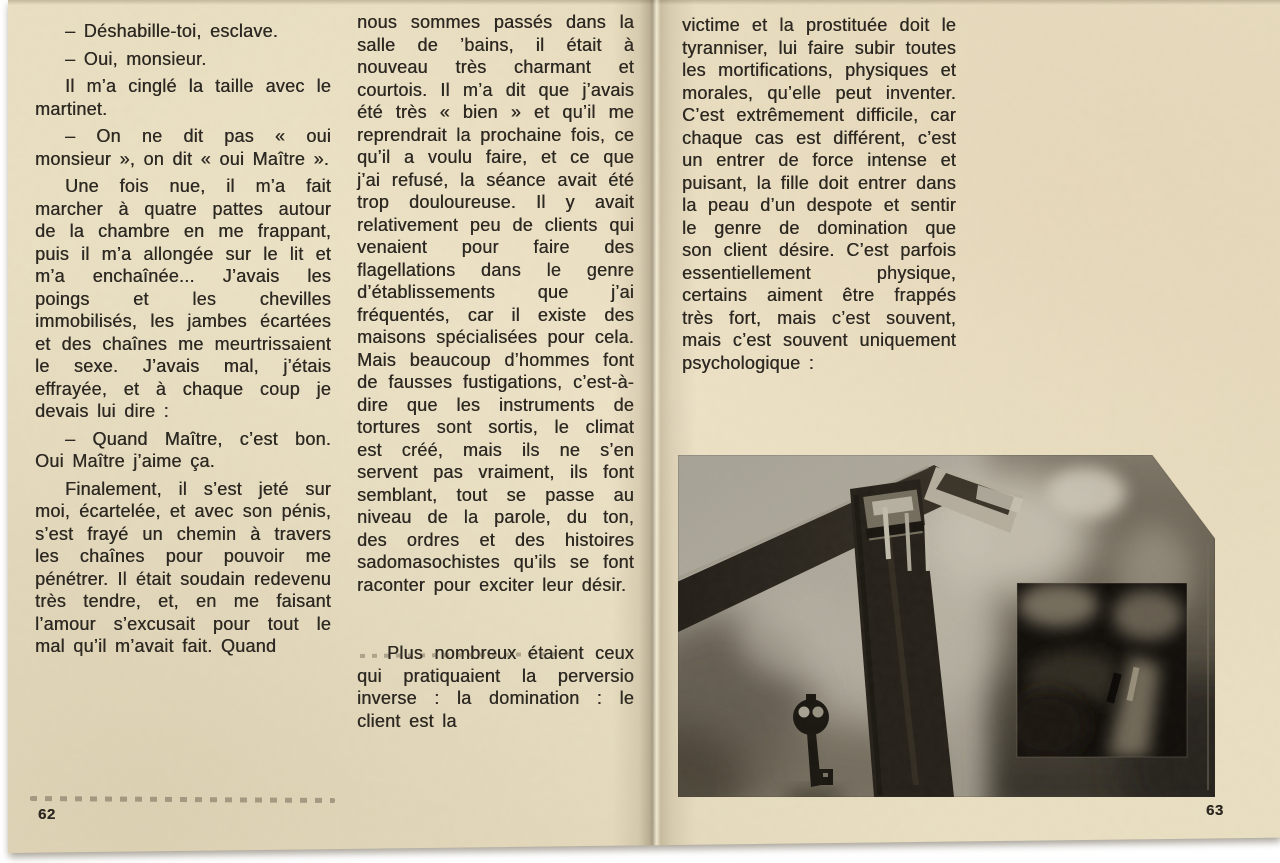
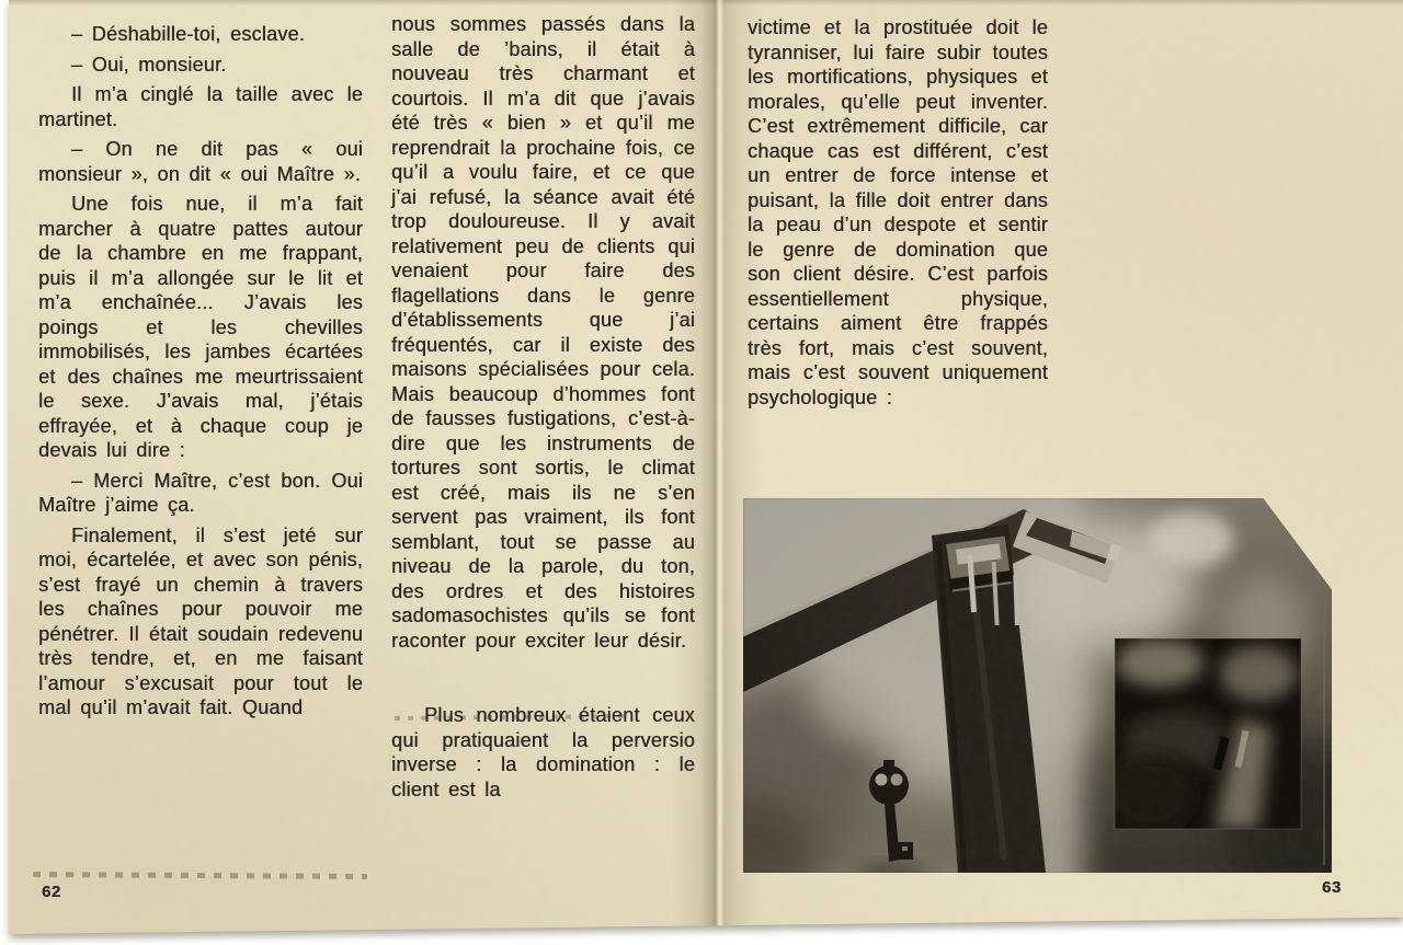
  – Déshabille-toi, esclave.
  – Oui, monsieur.
  Il m’a cinglé la taille avec le martinet.
  – On ne dit pas « oui monsieur », on dit « oui Maître ».
  Une fois nue, il m’a fait marcher à quatre pattes autour de la chambre en me frappant, puis il m’a allongée sur le lit et m’a enchaînée... J’avais les poings et les chevilles immobilisés, les jambes écartées et des chaînes me meurtrissaient le sexe. J’avais mal, j’étais effrayée, et à chaque coup je devais lui dire :
- – Quand Maître, c’est bon. Oui Maître j’aime ça.
+ – Merci Maître, c’est bon. Oui Maître j’aime ça.
  Finalement, il s’est jeté sur moi, écartelée, et avec son pénis, s’est frayé un chemin à travers les chaînes pour pouvoir me pénétrer. Il était soudain redevenu très tendre, et, en me faisant l’amour s’excusait pour tout le mal qu’il m’avait fait. Quand
  nous sommes passés dans salle de ’bains, il était nouveau très charmant courtois. Il m’a dit que j’av été très « bien » et qu’il reprendrait la prochaine fois, qu’il a voulu faire, et ce q j’ai refusé, la séance avait trop douloureuse. Il y av relativement peu de clients venaient pour faire d flagellations dans le ge d’établissements que fréquentés, car il existe d maisons spécialisées pour ce Mais beaucoup d’hommes f de fausses fustigations, c’estdire que les instruments tortures sont sortis, le clim est créé, mais ils ne s servent pas vraiment, ils f semblant, tout se passe niveau de la parole, du t des ordres et des histoi sadomasochistes qu’ils se f raconter pour exciter leur dés
  Plus nombreux étaient ce qui pratiquaient la perver inverse : la domination : client est la
  62
  victime et la prostituée doit le tyranniser, lui faire subir toutes les mortifications, physiques et morales, qu’elle peut inventer. C’est extrêmement difficile, car chaque cas est différent, c’est un entrer de force intense et puisant, la fille doit entrer dans la peau d’un despote et sentir le genre de domination que son client désire. C’est parfois essentiellement physique, certains aiment être frappés très fort, mais c’est souvent, mais c’est souvent uniquement psychologique :
  63
